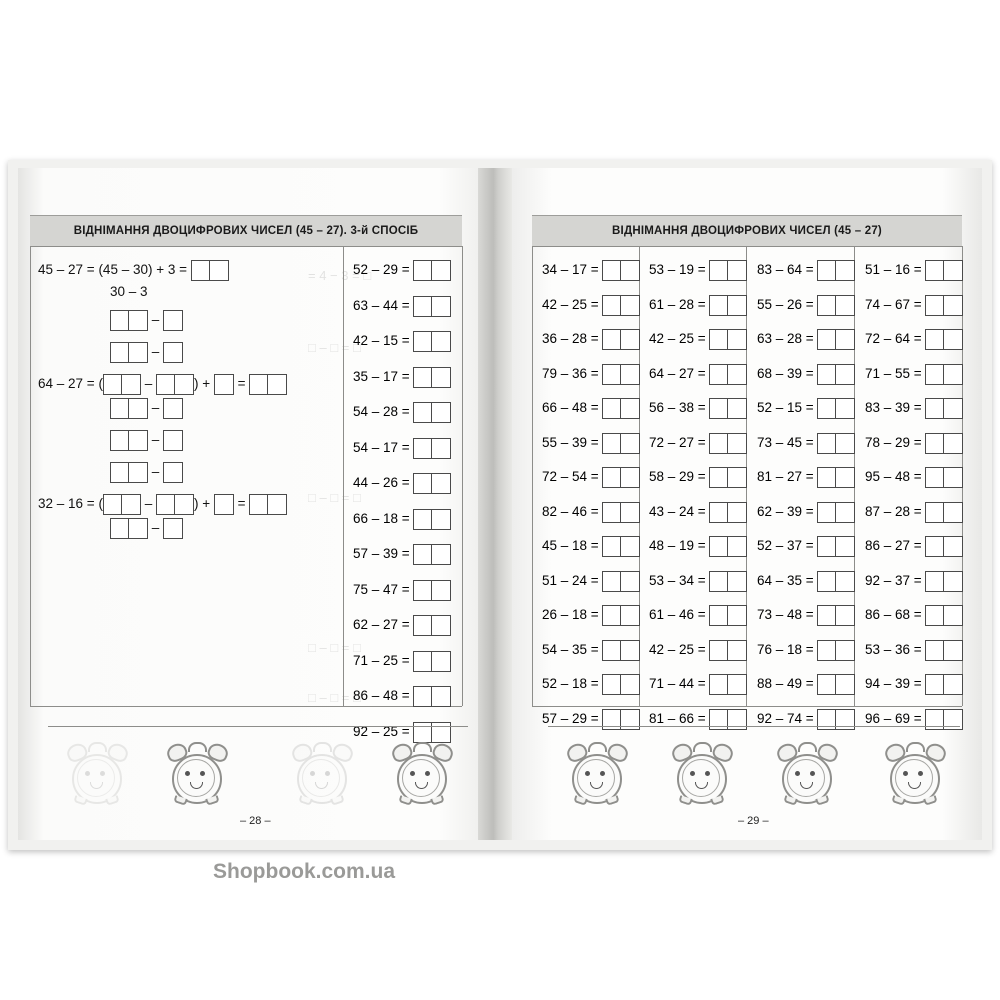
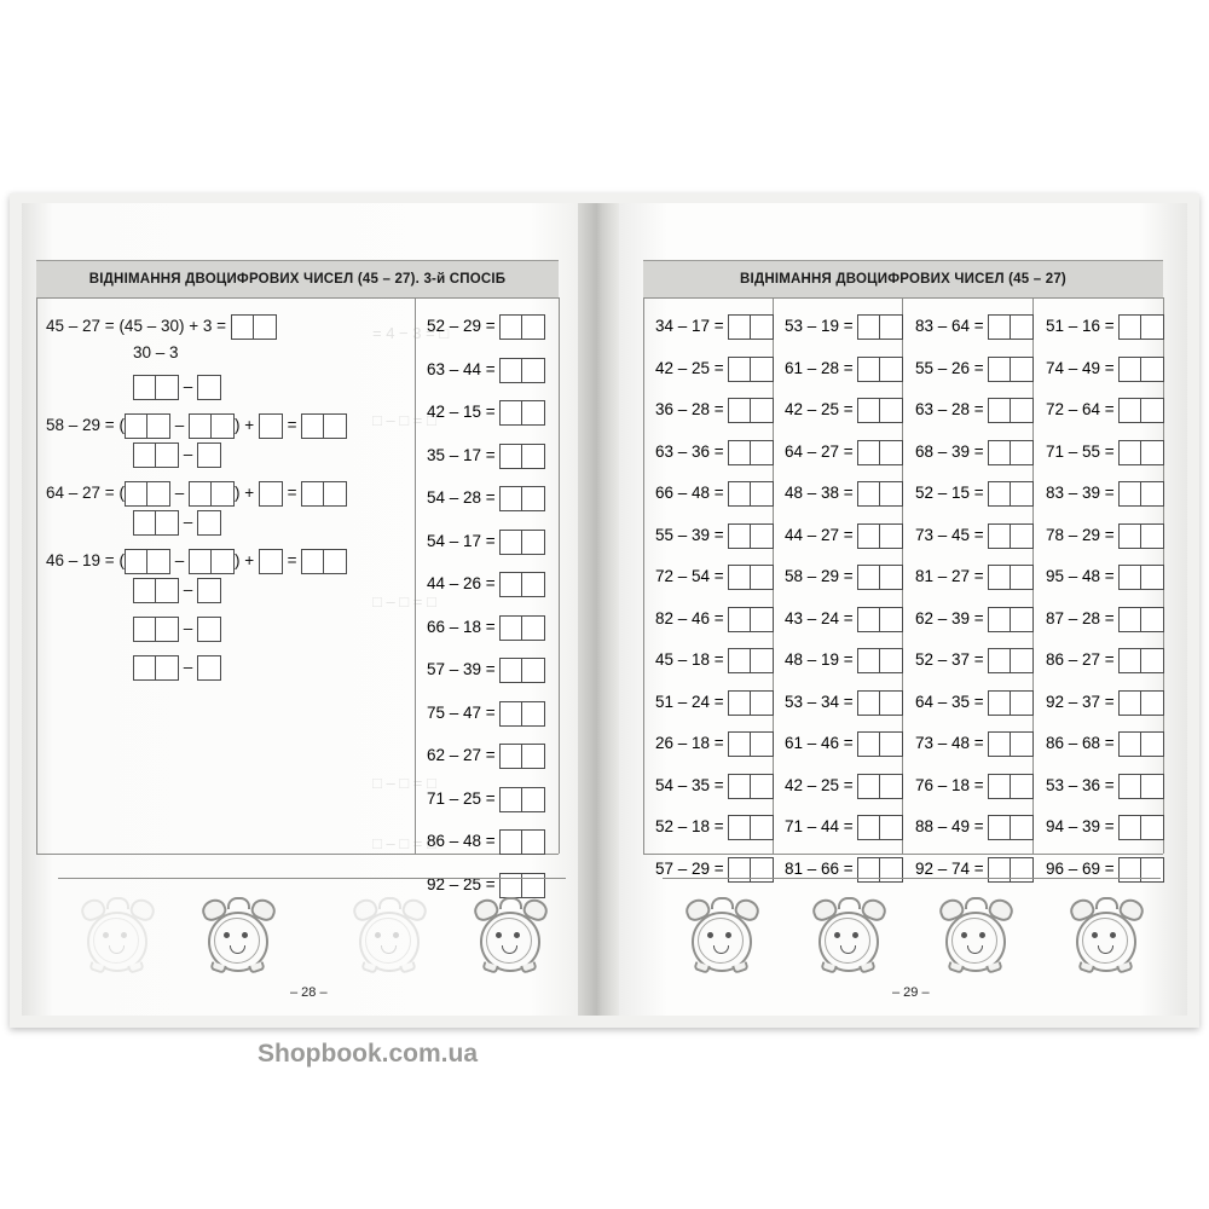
  = 4 − 3 = □
  □ – □ = □
  □ – □ = □
  □ – □ = □
  □ – □ = □
  ВІДНІМАННЯ ДВОЦИФРОВИХ ЧИСЕЛ (45 – 27). 3-й СПОСІБ
  45 – 27 = (45 – 30) + 3 =
  30 – 3
  –
+ 58 – 29 = ( – ) + =
  –
  64 – 27 = ( – ) + =
  –
+ 46 – 19 = ( – ) + =
  –
  –
- 32 – 16 = ( – ) + =
  –
  52 – 29 =
  63 – 44 =
  42 – 15 =
  35 – 17 =
  54 – 28 =
  54 – 17 =
  44 – 26 =
  66 – 18 =
  57 – 39 =
  75 – 47 =
  62 – 27 =
  71 – 25 =
  86 – 48 =
  92 – 25 =
  – 28 –
  ВІДНІМАННЯ ДВОЦИФРОВИХ ЧИСЕЛ (45 – 27)
  34 – 17 =
  42 – 25 =
  36 – 28 =
- 79 – 36 =
+ 63 – 36 =
  66 – 48 =
  55 – 39 =
  72 – 54 =
  82 – 46 =
  45 – 18 =
  51 – 24 =
  26 – 18 =
  54 – 35 =
  52 – 18 =
  57 – 29 =
  53 – 19 =
  61 – 28 =
  42 – 25 =
  64 – 27 =
- 56 – 38 =
+ 48 – 38 =
- 72 – 27 =
+ 44 – 27 =
  58 – 29 =
  43 – 24 =
  48 – 19 =
  53 – 34 =
  61 – 46 =
  42 – 25 =
  71 – 44 =
  81 – 66 =
  83 – 64 =
  55 – 26 =
  63 – 28 =
  68 – 39 =
  52 – 15 =
  73 – 45 =
  81 – 27 =
  62 – 39 =
  52 – 37 =
  64 – 35 =
  73 – 48 =
  76 – 18 =
  88 – 49 =
  92 – 74 =
  51 – 16 =
- 74 – 67 =
+ 74 – 49 =
  72 – 64 =
  71 – 55 =
  83 – 39 =
  78 – 29 =
  95 – 48 =
  87 – 28 =
  86 – 27 =
  92 – 37 =
  86 – 68 =
  53 – 36 =
  94 – 39 =
  96 – 69 =
  – 29 –
  Shopbook.com.ua
